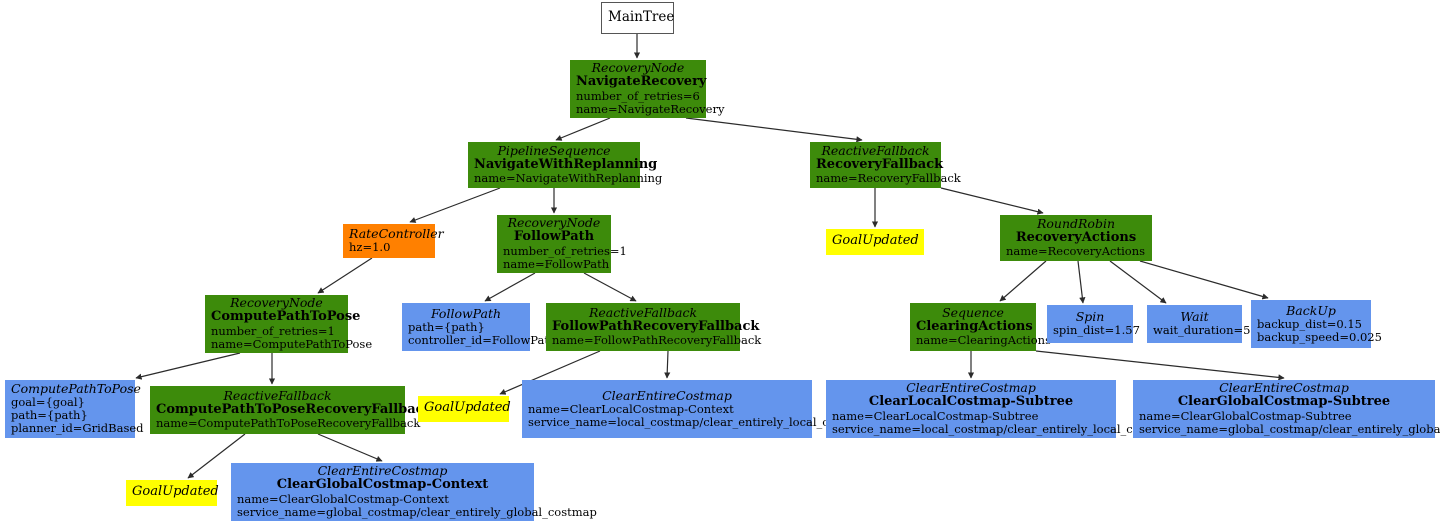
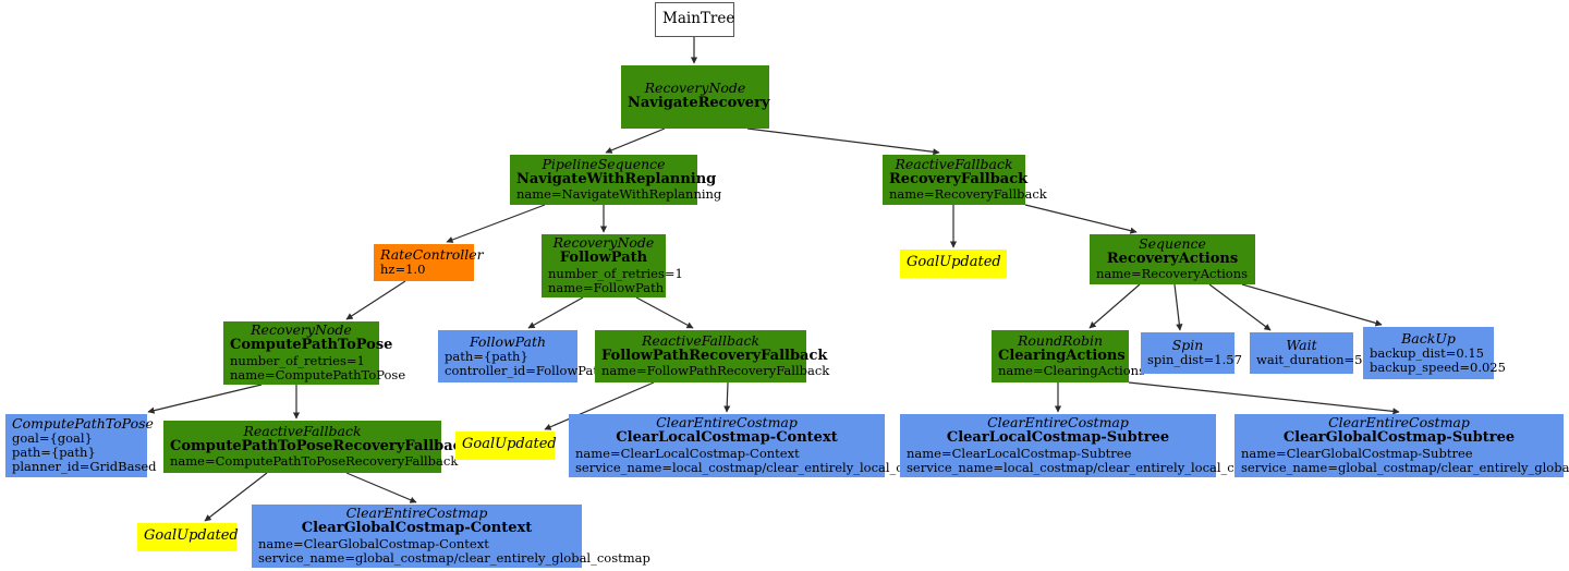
  MainTree
  RecoveryNode
  NavigateRecovery
- number_of_retries=6
- name=NavigateRecovery
  PipelineSequence
  NavigateWithReplanning
  name=NavigateWithReplanning
  ReactiveFallback
  RecoveryFallback
  name=RecoveryFallback
  RateController
  hz=1.0
  RecoveryNode
  FollowPath
  number_of_retries=1
  name=FollowPath
  GoalUpdated
- RoundRobin
+ Sequence
  RecoveryActions
  name=RecoveryActions
  RecoveryNode
  ComputePathToPose
  number_of_retries=1
  name=ComputePathToPose
  FollowPath
  path={path}
  controller_id=FollowPa
  ReactiveFallback
  FollowPathRecoveryFallback
  name=FollowPathRecoveryFallback
- Sequence
+ RoundRobin
  ClearingActions
  name=ClearingAction
  Spin
  spin_dist=1.57
  Wait
  wait_duration=5
  BackUp
  backup_dist=0.15
  backup_speed=0.025
  ComputePathToPose
  goal={goal}
  path={path}
  planner_id=GridBased
  ReactiveFallback
  ComputePathToPoseRecoveryFallba
  name=ComputePathToPoseRecoveryFallback
  GoalUpdated
  ClearEntireCostmap
+ ClearLocalCostmap-Context
  name=ClearLocalCostmap-Context
  service_name=local_costmap/clear_entirely_local_
  ClearEntireCostmap
  ClearLocalCostmap-Subtree
  name=ClearLocalCostmap-Subtree
  service_name=local_costmap/clear_entirely_local_c
  ClearEntireCostmap
  ClearGlobalCostmap-Subtree
  name=ClearGlobalCostmap-Subtree
  service_name=global_costmap/clear_entirely_globa
  GoalUpdated
  ClearEntireCostmap
  ClearGlobalCostmap-Context
  name=ClearGlobalCostmap-Context
  service_name=global_costmap/clear_entirely_global_costmap
